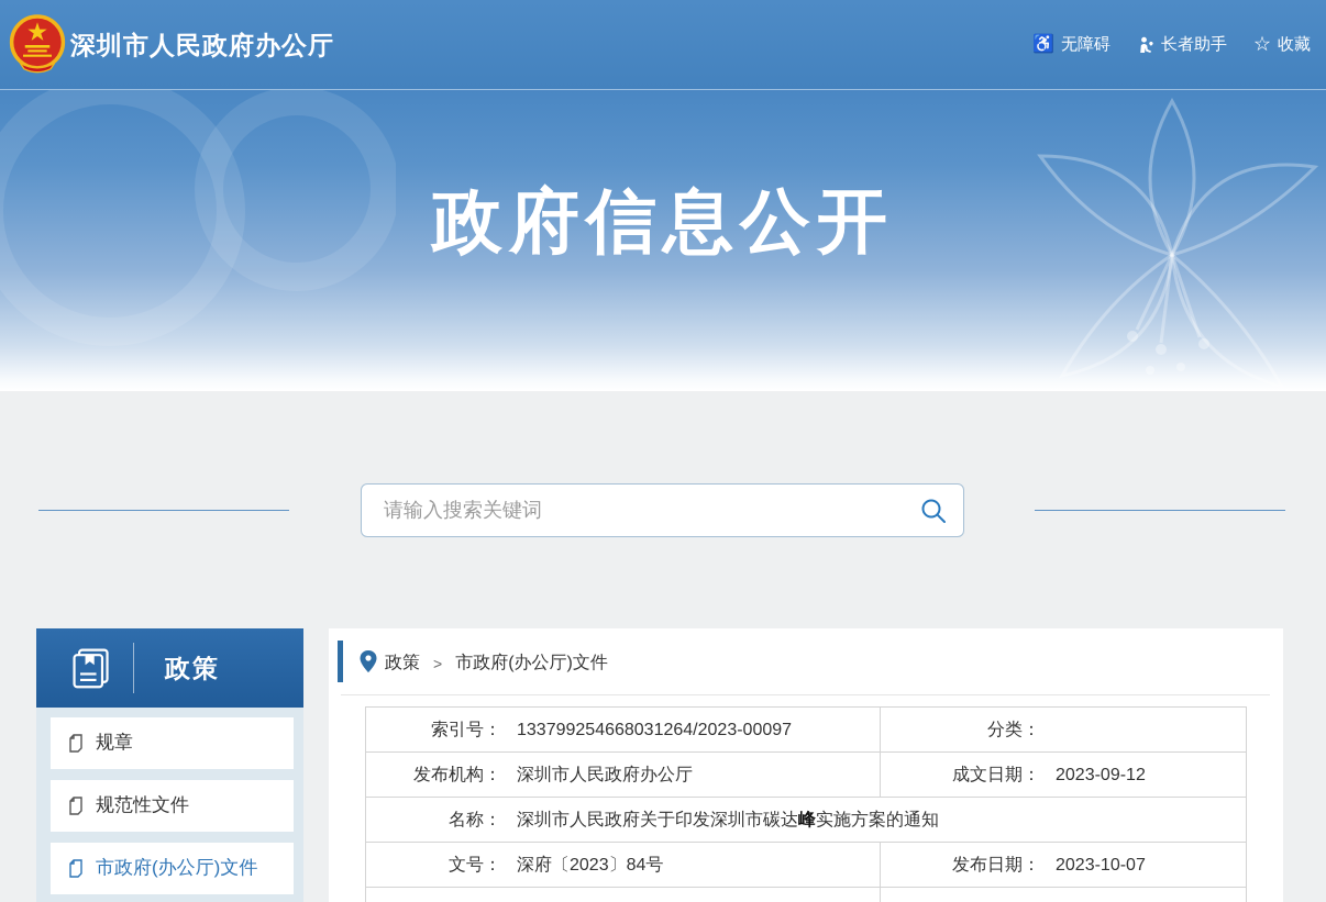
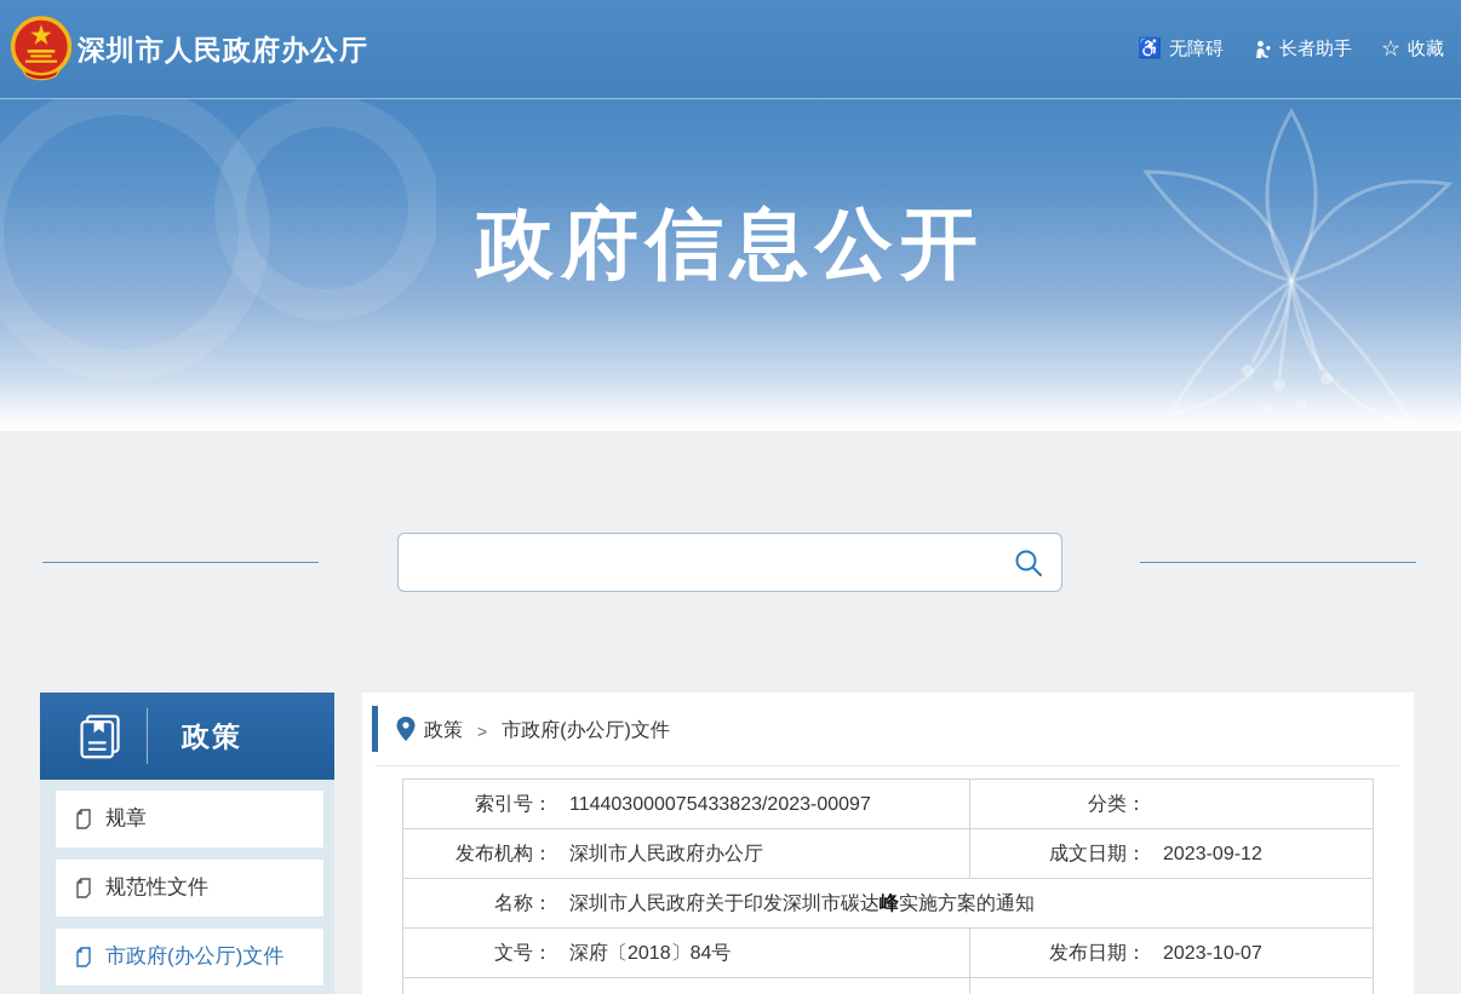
  深圳市人民政府办公厅
  ♿
  无障碍
  长者助手
  ☆
  收藏
  政府信息公开
- 请输入搜索关键词
  政策
  规章
  规范性文件
  市政府(办公厅)文件
  政策
  >
  市政府(办公厅)文件
- 索引号： 133799254668031264/2023-00097	分类：
+ 索引号： 114403000075433823/2023-00097	分类：
  发布机构： 深圳市人民政府办公厅	成文日期： 2023-09-12
  名称： 深圳市人民政府关于印发深圳市碳达峰实施方案的通知
- 文号： 深府〔2023〕84号	发布日期： 2023-10-07
+ 文号： 深府〔2018〕84号	发布日期： 2023-10-07
